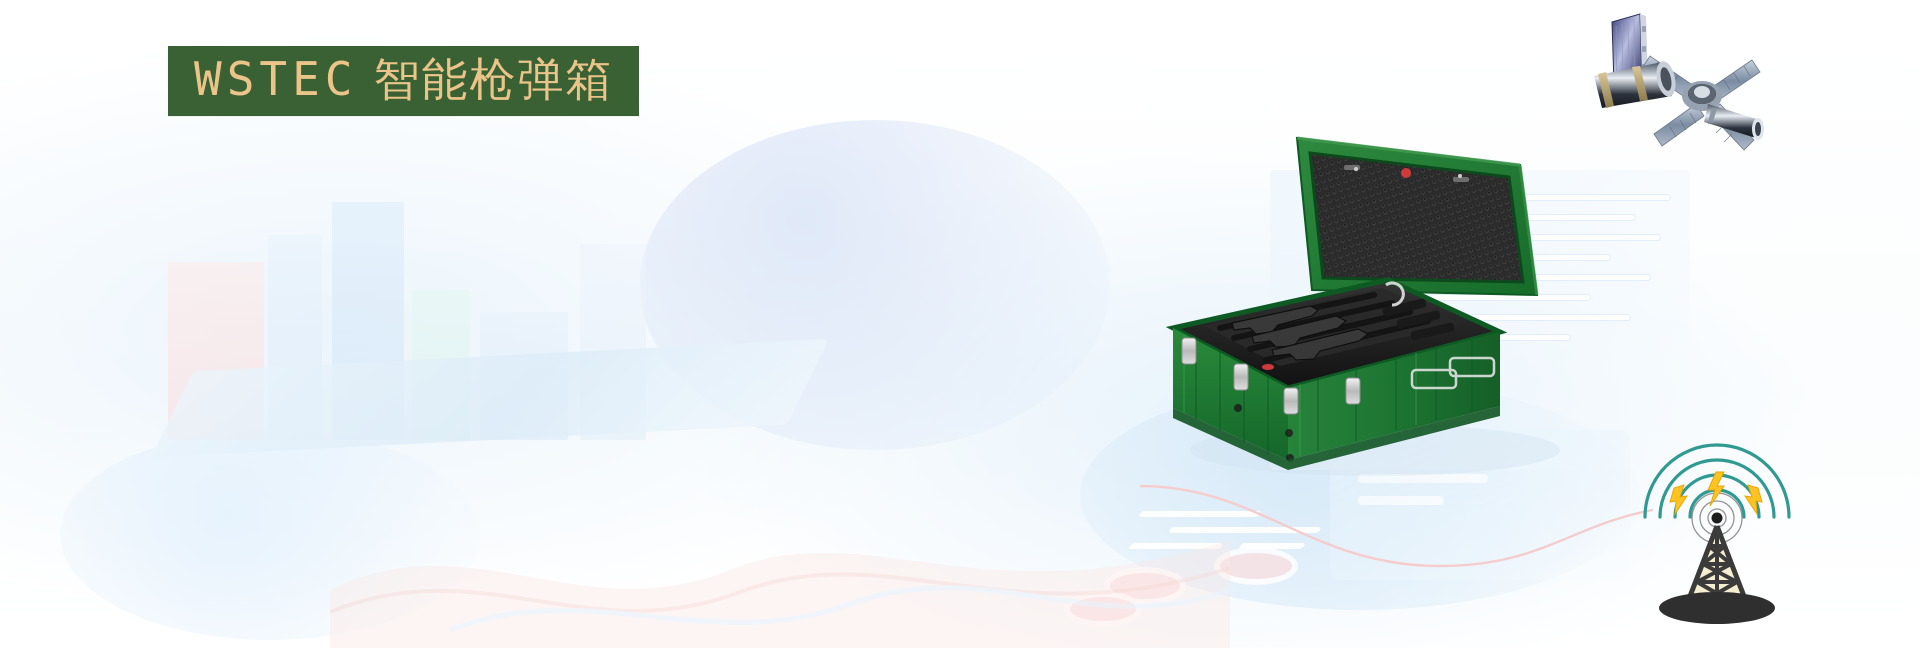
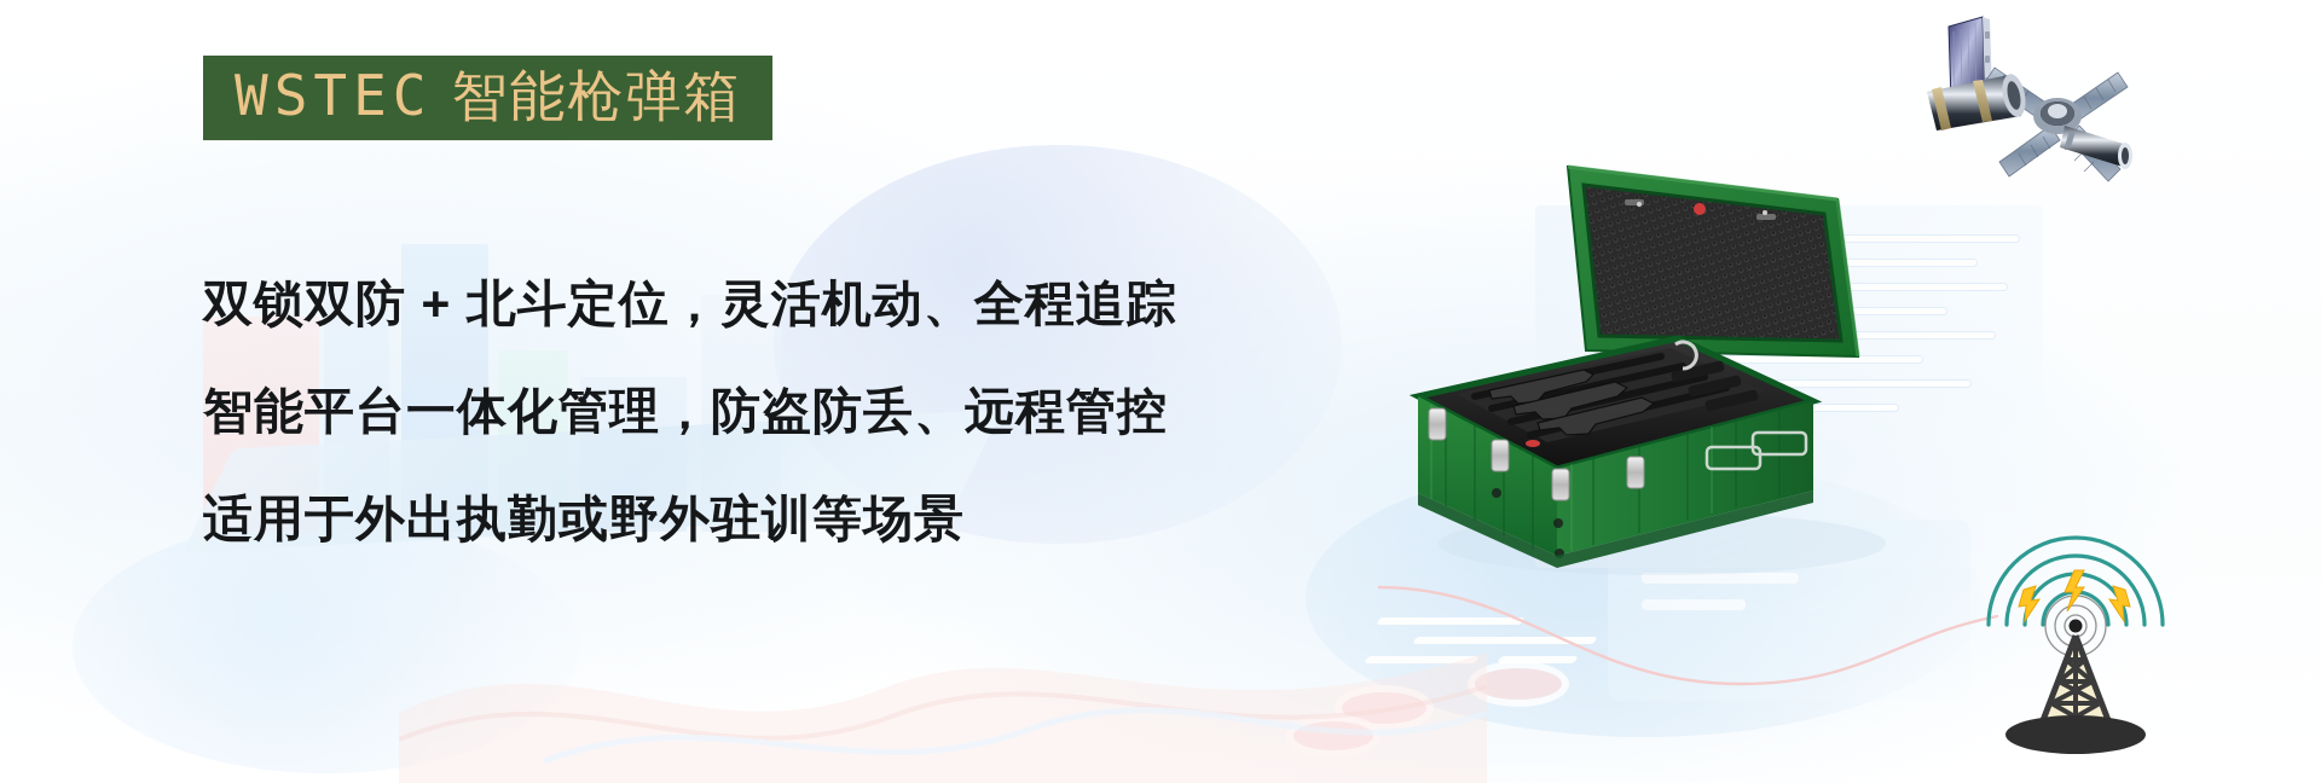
  WSTEC
  智能枪弹箱
+ 双锁双防 + 北斗定位，灵活机动、全程追踪
+ 智能平台一体化管理，防盗防丢、远程管控
+ 适用于外出执勤或野外驻训等场景
